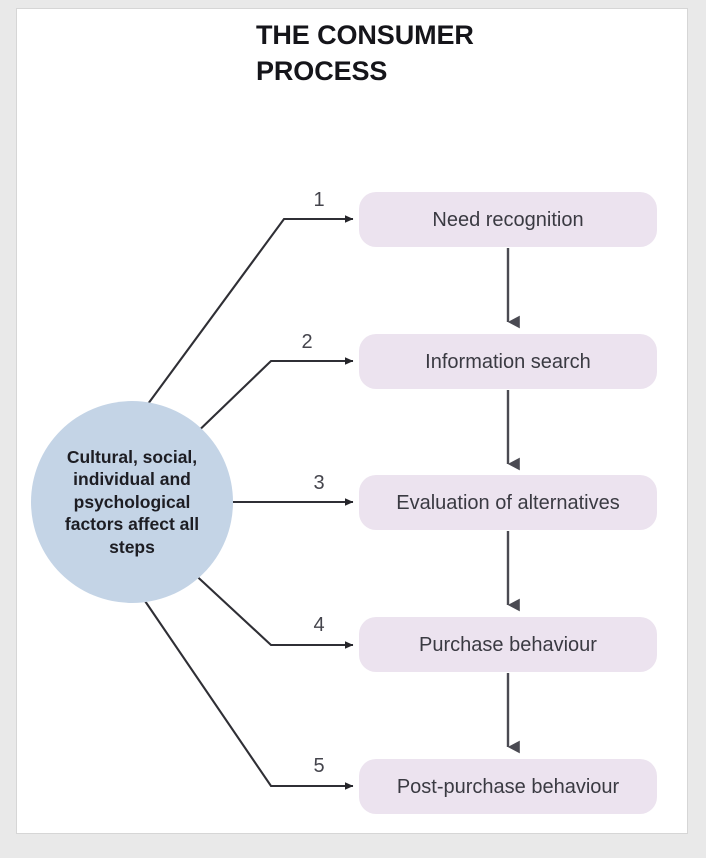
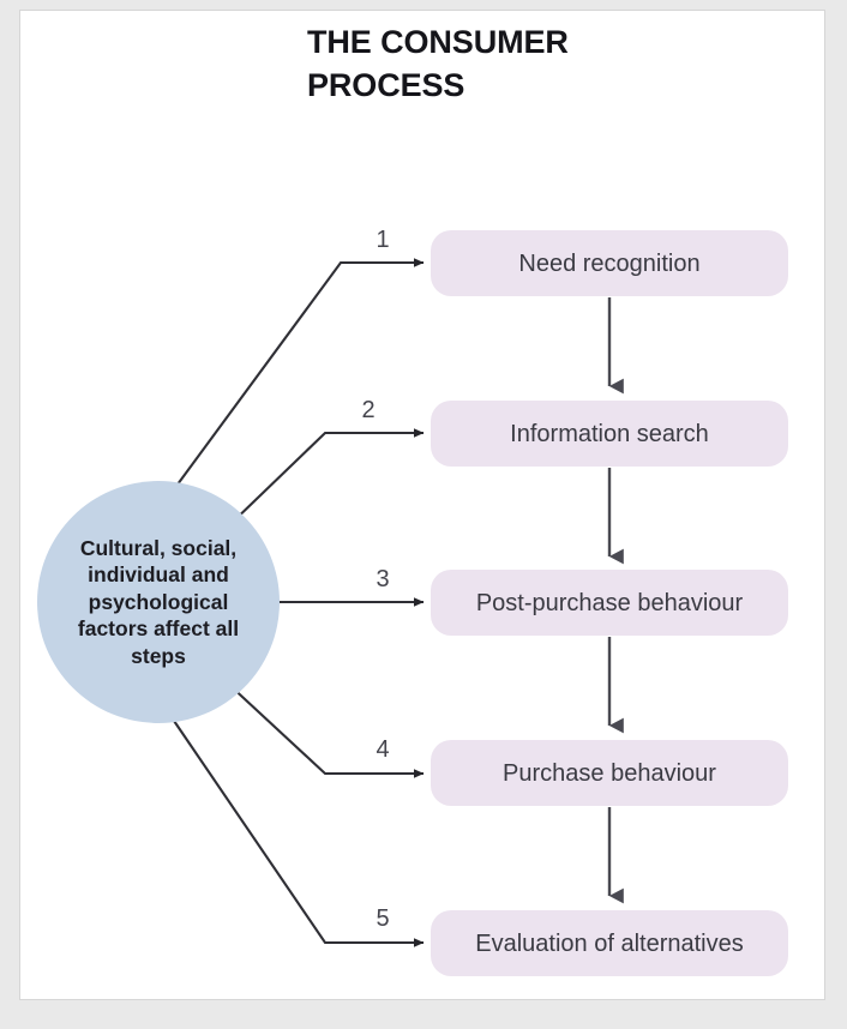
  THE CONSUMER
  PROCESS
  Cultural, social, individual and psychological factors affect all steps
  Need recognition
  Information search
- Evaluation of alternatives
+ Post-purchase behaviour
  Purchase behaviour
- Post-purchase behaviour
+ Evaluation of alternatives
  1
  2
  3
  4
  5
